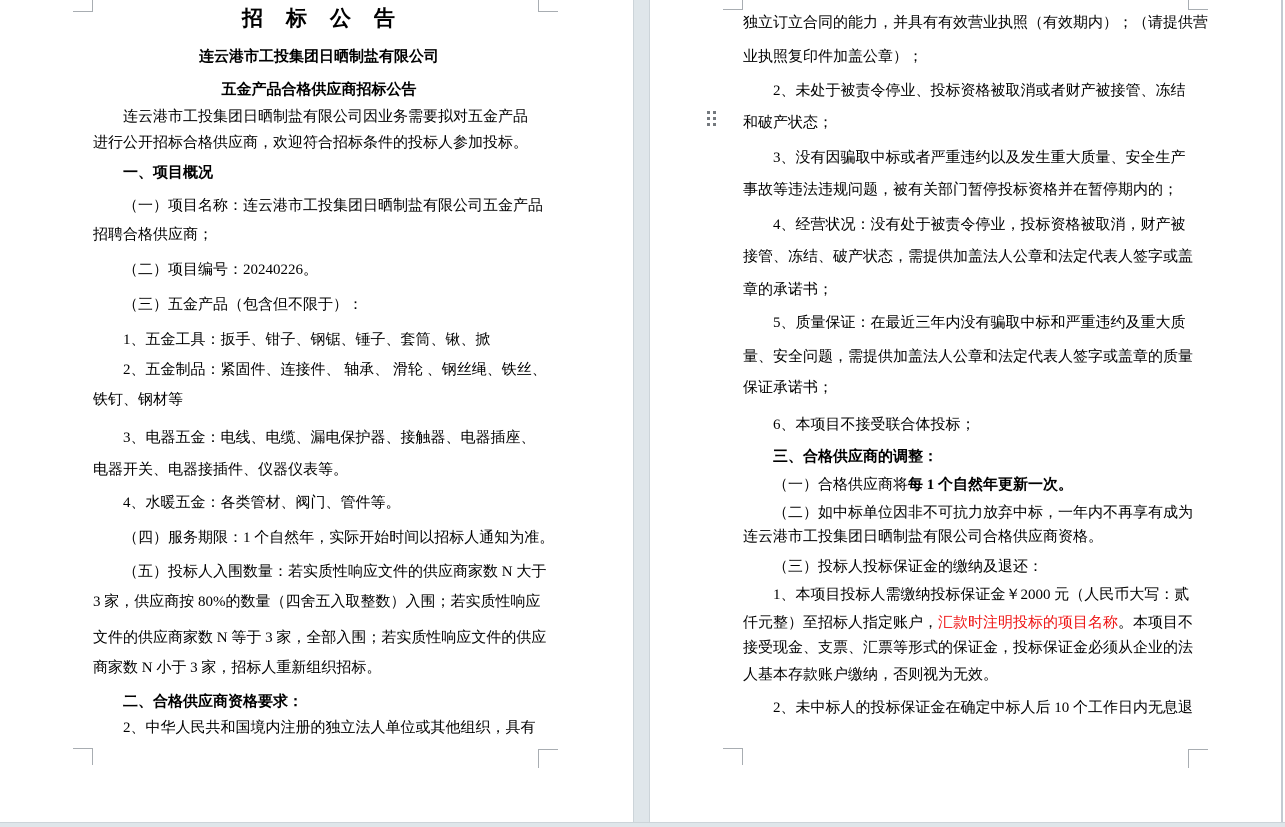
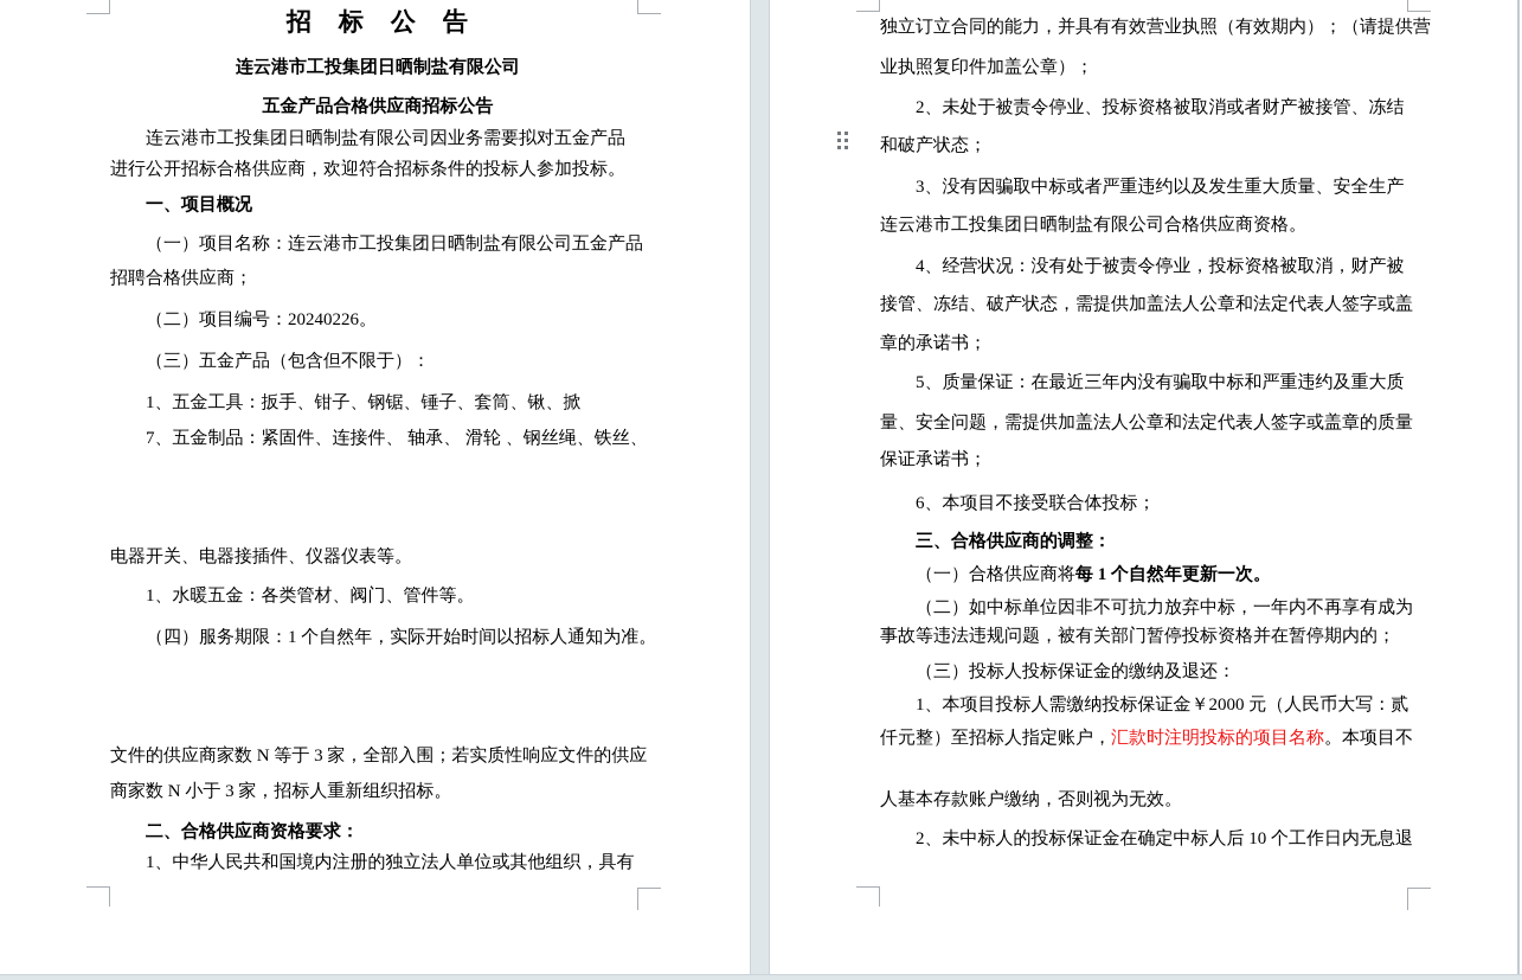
  招 标 公 告
  连云港市工投集团日晒制盐有限公司
  五金产品合格供应商招标公告
  连云港市工投集团日晒制盐有限公司因业务需要拟对五金产品
  进行公开招标合格供应商，欢迎符合招标条件的投标人参加投标。
  一、项目概况
  （一）项目名称：连云港市工投集团日晒制盐有限公司五金产品
  招聘合格供应商；
  （二）项目编号：20240226。
  （三）五金产品（包含但不限于）：
  1、五金工具：扳手、钳子、钢锯、锤子、套筒、锹、掀
- 2、五金制品：紧固件、连接件、 轴承、 滑轮 、钢丝绳、铁丝、
+ 7、五金制品：紧固件、连接件、 轴承、 滑轮 、钢丝绳、铁丝、
- 铁钉、钢材等
- 3、电器五金：电线、电缆、漏电保护器、接触器、电器插座、
  电器开关、电器接插件、仪器仪表等。
- 4、水暖五金：各类管材、阀门、管件等。
+ 1、水暖五金：各类管材、阀门、管件等。
  （四）服务期限：1 个自然年，实际开始时间以招标人通知为准。
- （五）投标人入围数量：若实质性响应文件的供应商家数 N 大于
- 3 家，供应商按 80%的数量（四舍五入取整数）入围；若实质性响应
  文件的供应商家数 N 等于 3 家，全部入围；若实质性响应文件的供应
  商家数 N 小于 3 家，招标人重新组织招标。
  二、合格供应商资格要求：
- 2、中华人民共和国境内注册的独立法人单位或其他组织，具有
+ 1、中华人民共和国境内注册的独立法人单位或其他组织，具有
  独立订立合同的能力，并具有有效营业执照（有效期内）；（请提供营
  业执照复印件加盖公章）；
  2、未处于被责令停业、投标资格被取消或者财产被接管、冻结
  和破产状态；
  3、没有因骗取中标或者严重违约以及发生重大质量、安全生产
- 事故等违法违规问题，被有关部门暂停投标资格并在暂停期内的；
+ 连云港市工投集团日晒制盐有限公司合格供应商资格。
  4、经营状况：没有处于被责令停业，投标资格被取消，财产被
  接管、冻结、破产状态，需提供加盖法人公章和法定代表人签字或盖
  章的承诺书；
  5、质量保证：在最近三年内没有骗取中标和严重违约及重大质
  量、安全问题，需提供加盖法人公章和法定代表人签字或盖章的质量
  保证承诺书；
  6、本项目不接受联合体投标；
  三、合格供应商的调整：
  （一）合格供应商将每 1 个自然年更新一次。
  （二）如中标单位因非不可抗力放弃中标，一年内不再享有成为
- 连云港市工投集团日晒制盐有限公司合格供应商资格。
+ 事故等违法违规问题，被有关部门暂停投标资格并在暂停期内的；
  （三）投标人投标保证金的缴纳及退还：
  1、本项目投标人需缴纳投标保证金￥2000 元（人民币大写：贰
  仟元整）至招标人指定账户，汇款时注明投标的项目名称。本项目不
- 接受现金、支票、汇票等形式的保证金，投标保证金必须从企业的法
  人基本存款账户缴纳，否则视为无效。
  2、未中标人的投标保证金在确定中标人后 10 个工作日内无息退
